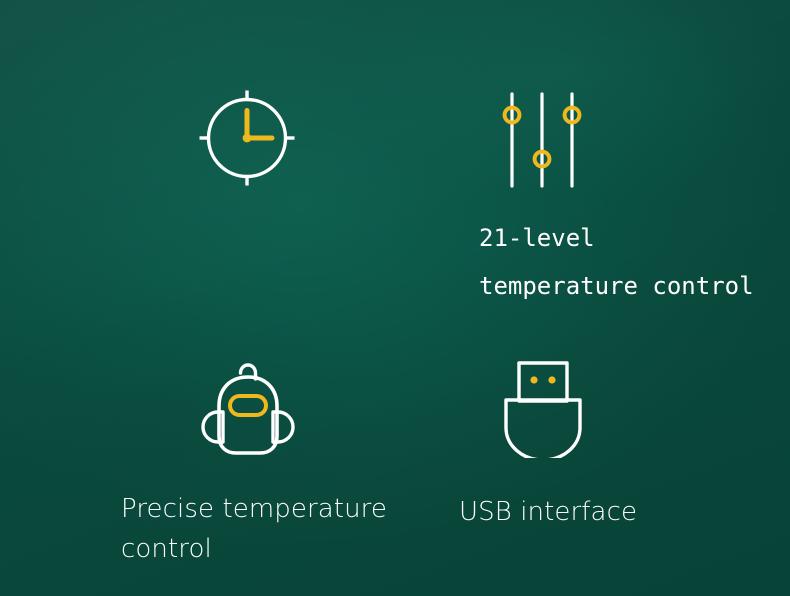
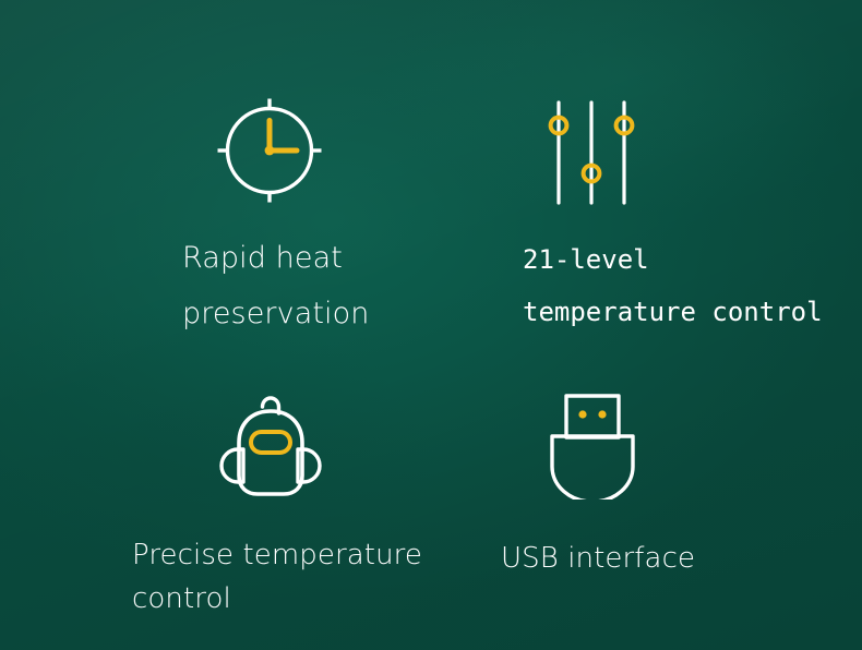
+ Rapid heat
+ preservation
  21-level
  temperature control
  Precise temperature
  control
  USB interface
